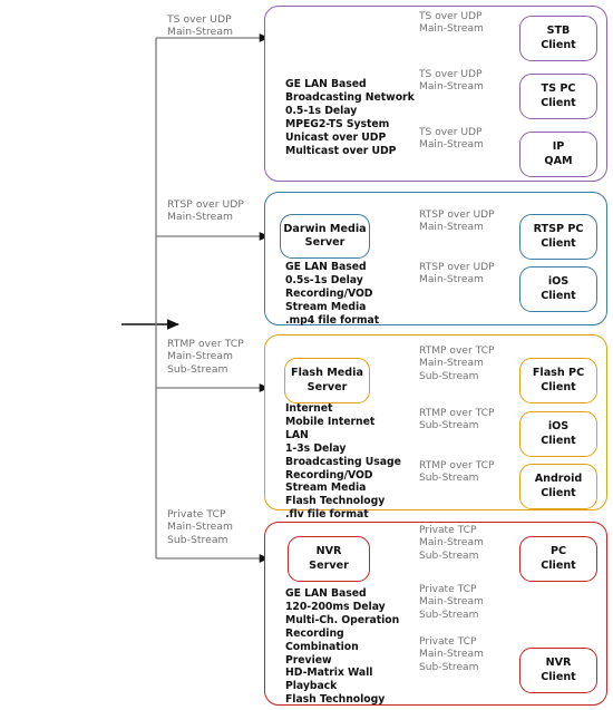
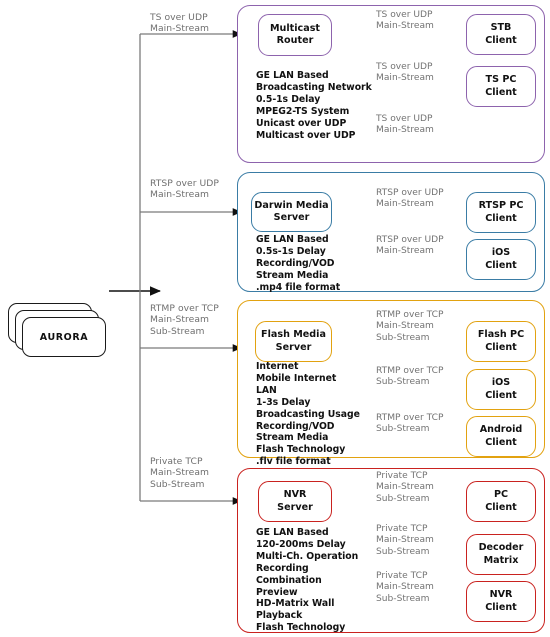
+ AURORA
  TS over UDP
  Main-Stream
  RTSP over UDP
  Main-Stream
  RTMP over TCP
  Main-Stream
  Sub-Stream
  Private TCP
  Main-Stream
  Sub-Stream
+ Multicast
+ Router
  GE LAN Based
  Broadcasting Network
  0.5-1s Delay
  MPEG2-TS System
  Unicast over UDP
  Multicast over UDP
  TS over UDP
  Main-Stream
  STB
  Client
  TS over UDP
  Main-Stream
  TS PC
  Client
  TS over UDP
  Main-Stream
- IP
- QAM
  Darwin Media
  Server
  GE LAN Based
  0.5s-1s Delay
  Recording/VOD
  Stream Media
  .mp4 file format
  RTSP over UDP
  Main-Stream
  RTSP PC
  Client
  RTSP over UDP
  Main-Stream
  iOS
  Client
  Flash Media
  Server
  Internet
  Mobile Internet
  LAN
  1-3s Delay
  Broadcasting Usage
  Recording/VOD
  Stream Media
  Flash Technology
  .flv file format
  RTMP over TCP
  Main-Stream
  Sub-Stream
  Flash PC
  Client
  RTMP over TCP
  Sub-Stream
  iOS
  Client
  RTMP over TCP
  Sub-Stream
  Android
  Client
  NVR
  Server
  GE LAN Based
  120-200ms Delay
  Multi-Ch. Operation
  Recording
  Combination
  Preview
  HD-Matrix Wall
  Playback
  Flash Technology
  Private TCP
  Main-Stream
  Sub-Stream
  PC
  Client
  Private TCP
  Main-Stream
  Sub-Stream
+ Decoder
+ Matrix
  Private TCP
  Main-Stream
  Sub-Stream
  NVR
  Client
